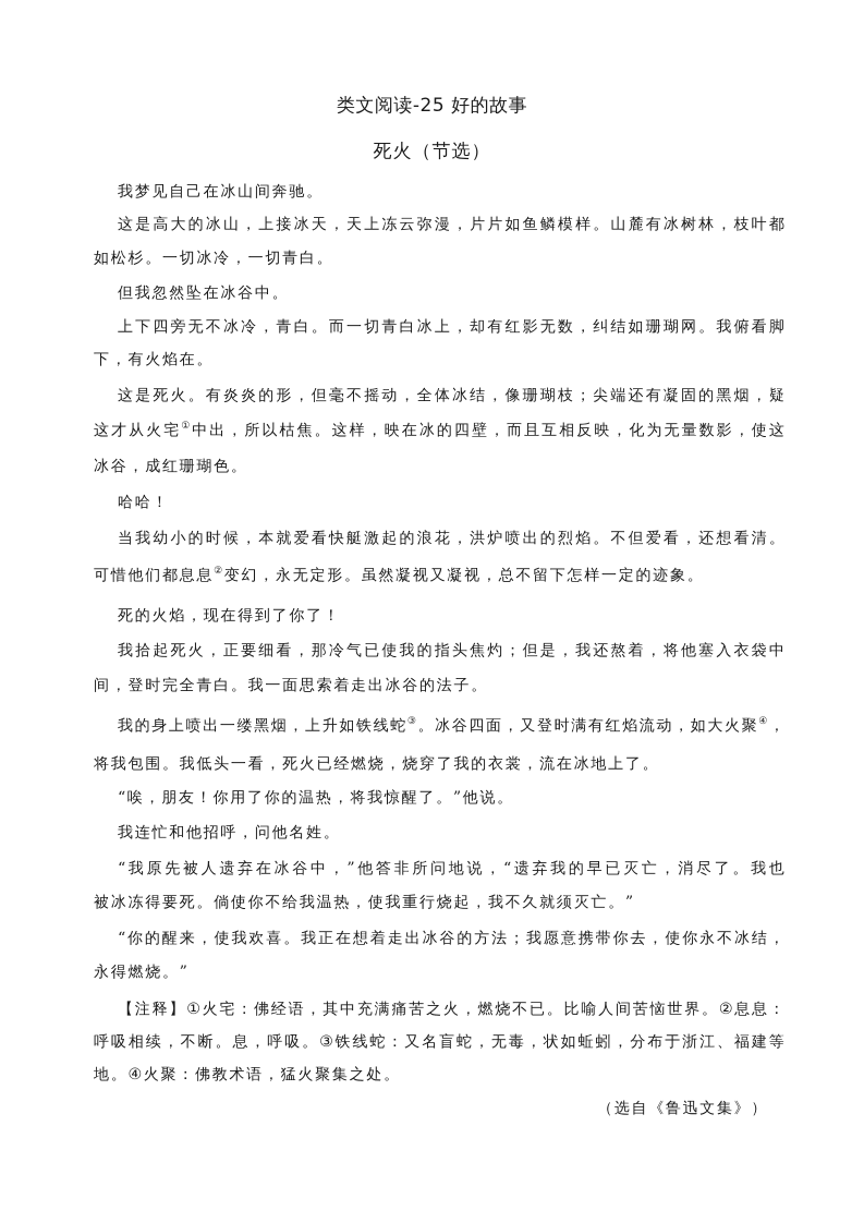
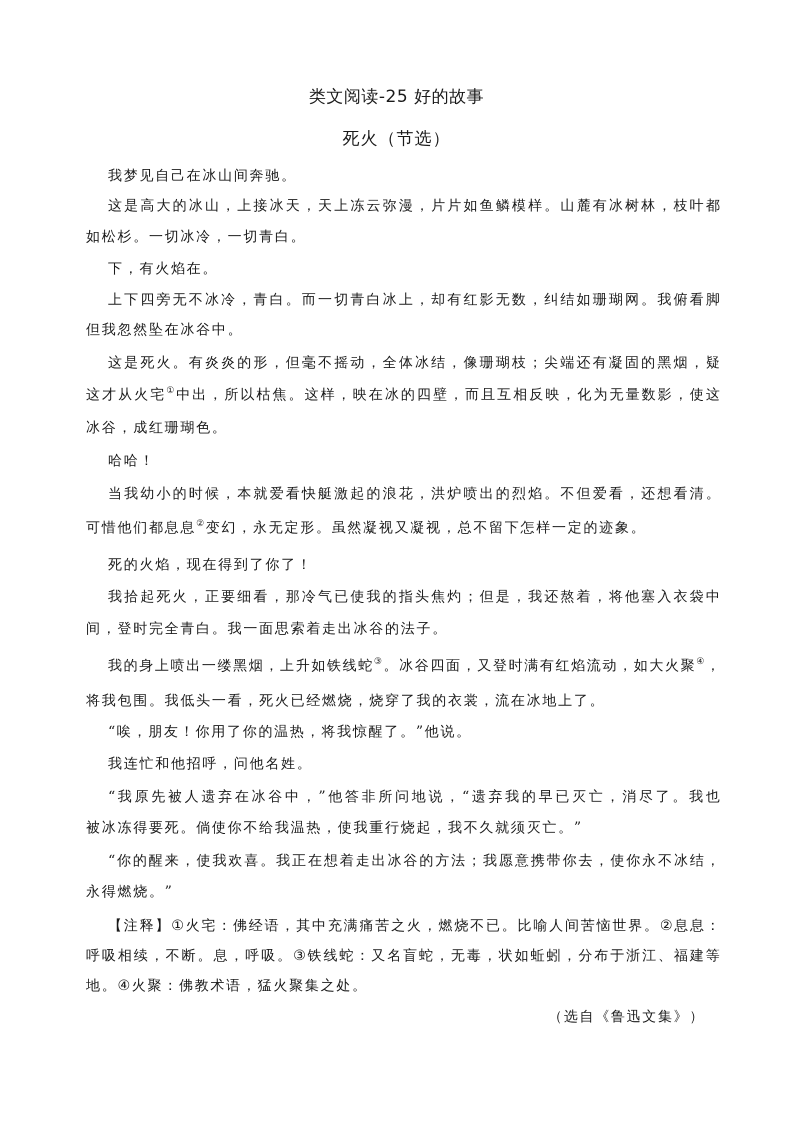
  类文阅读-25 好的故事
  死火（节选）
  我梦见自己在冰山间奔驰。
  这是高大的冰山，上接冰天，天上冻云弥漫，片片如鱼鳞模样。山麓有冰树林，枝叶都
  如松杉。一切冰冷，一切青白。
- 但我忽然坠在冰谷中。
+ 下，有火焰在。
  上下四旁无不冰冷，青白。而一切青白冰上，却有红影无数，纠结如珊瑚网。我俯看脚
- 下，有火焰在。
+ 但我忽然坠在冰谷中。
  这是死火。有炎炎的形，但毫不摇动，全体冰结，像珊瑚枝；尖端还有凝固的黑烟，疑
  这才从火宅①中出，所以枯焦。这样，映在冰的四壁，而且互相反映，化为无量数影，使这
  冰谷，成红珊瑚色。
  哈哈！
  当我幼小的时候，本就爱看快艇激起的浪花，洪炉喷出的烈焰。不但爱看，还想看清。
  可惜他们都息息②变幻，永无定形。虽然凝视又凝视，总不留下怎样一定的迹象。
  死的火焰，现在得到了你了！
  我拾起死火，正要细看，那冷气已使我的指头焦灼；但是，我还熬着，将他塞入衣袋中
  间，登时完全青白。我一面思索着走出冰谷的法子。
  我的身上喷出一缕黑烟，上升如铁线蛇③。冰谷四面，又登时满有红焰流动，如大火聚④，
  将我包围。我低头一看，死火已经燃烧，烧穿了我的衣裳，流在冰地上了。
  “唉，朋友！你用了你的温热，将我惊醒了。”他说。
  我连忙和他招呼，问他名姓。
  “我原先被人遗弃在冰谷中，”他答非所问地说，“遗弃我的早已灭亡，消尽了。我也
  被冰冻得要死。倘使你不给我温热，使我重行烧起，我不久就须灭亡。”
  “你的醒来，使我欢喜。我正在想着走出冰谷的方法；我愿意携带你去，使你永不冰结，
  永得燃烧。”
  【注释】①火宅：佛经语，其中充满痛苦之火，燃烧不已。比喻人间苦恼世界。②息息：
  呼吸相续，不断。息，呼吸。③铁线蛇：又名盲蛇，无毒，状如蚯蚓，分布于浙江、福建等
  地。④火聚：佛教术语，猛火聚集之处。
  （选自《鲁迅文集》）
